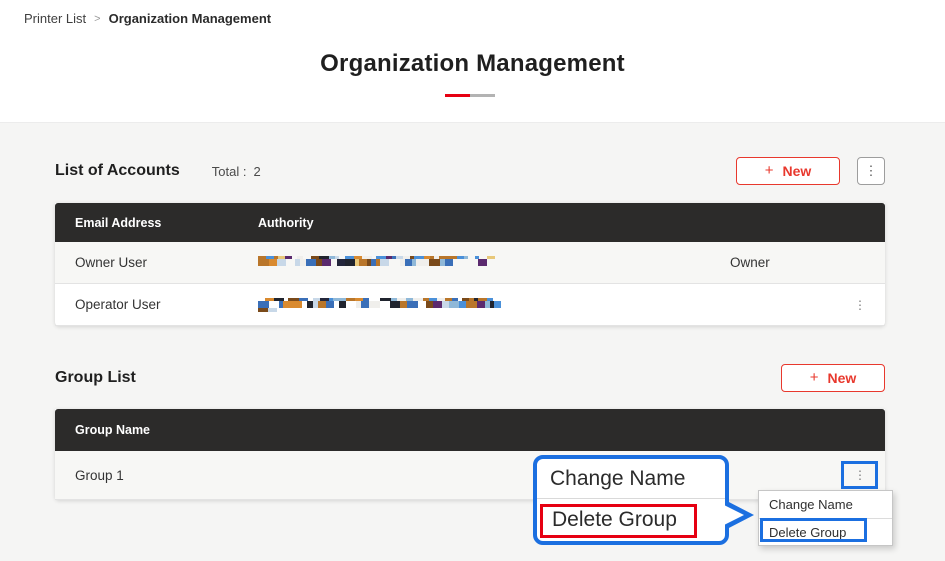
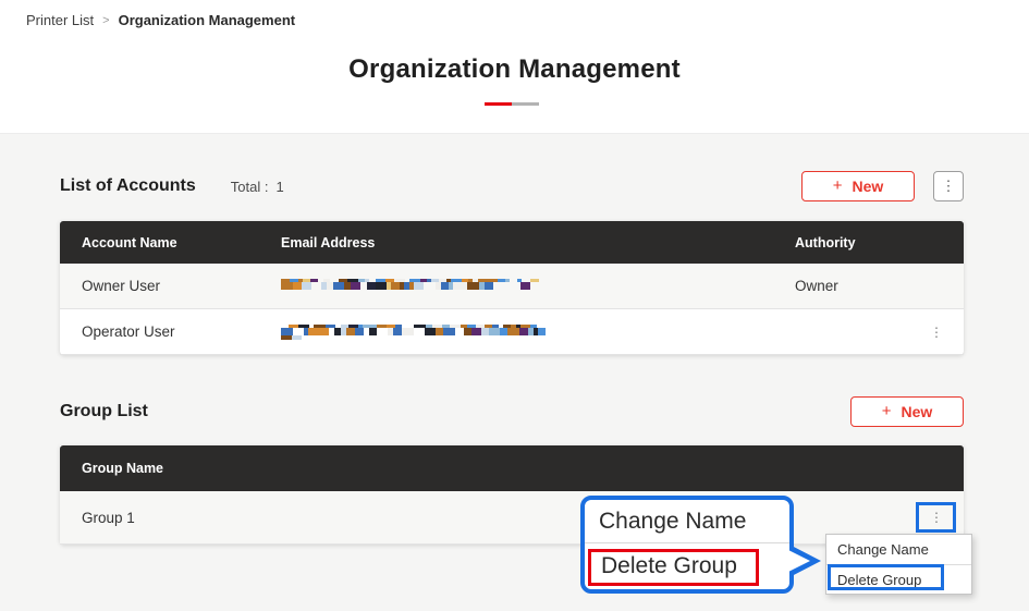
  Printer List
  >
  Organization Management
  Organization Management
  List of Accounts
  Total :
- 2
+ 1
  +
  New
  ⋮
+ Account Name
  Email Address
  Authority
  Owner User
  Owner
  Operator User
  ⋮
  Group List
  +
  New
  Group Name
  Group 1
  ⋮
  Change Name
  Delete Group
  Change Name
  Delete Group
